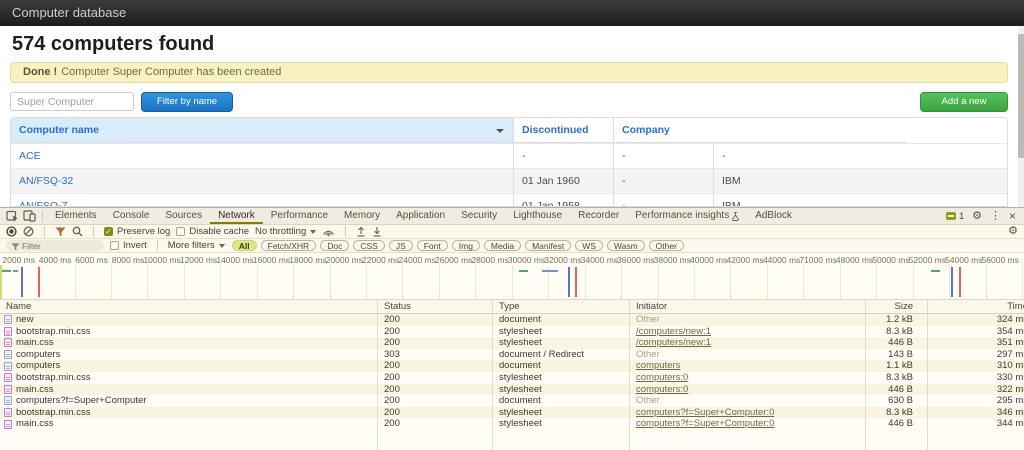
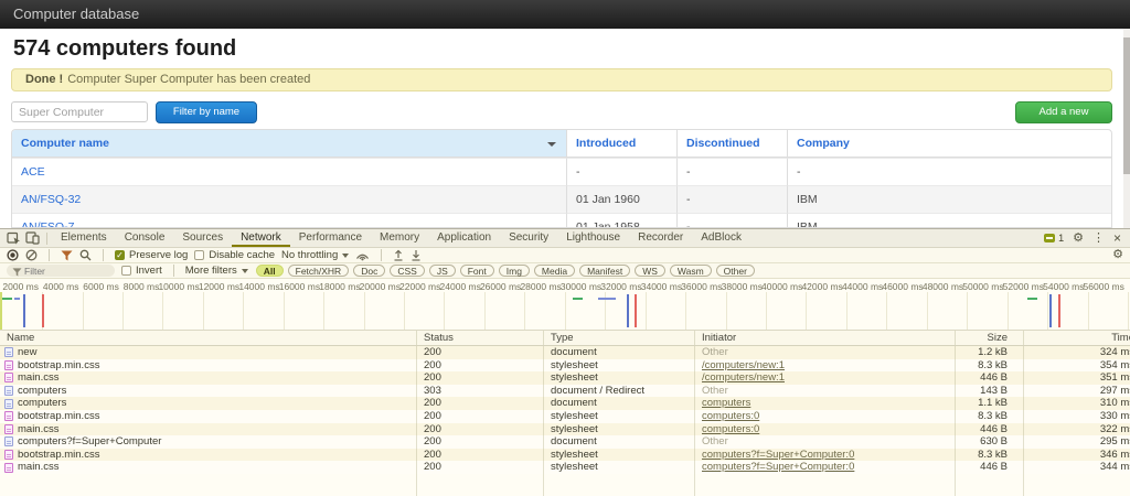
  Computer database
  574 computers found
  Done ! Computer Super Computer has been created
  Super Computer
  Filter by name
  Computer name
+ Introduced
  Discontinued
  Company
  ACE
  -
  -
  -
  AN/FSQ-32
  01 Jan 1960
  -
  IBM
  Elements
  Console
  Sources
  Network
  Performance
  Memory
  Application
  Security
  Lighthouse
  Recorder
- Performance insights
  AdBlock
  1
  ⚙
  ⋮
  ×
  ✓
  Preserve log
  Disable cache
  No throttling
  ⚙
  Filter
  Invert
  More filters
  All
  Fetch/XHR
  Doc
  CSS
  JS
  Font
  Img
  Media
  Manifest
  WS
  Wasm
  Other
  2000 ms
  4000 ms
  6000 ms
  8000 ms
  10000 ms
  12000 ms
  14000 ms
  16000 ms
  18000 ms
  20000 ms
  22000 ms
  24000 ms
  26000 ms
  28000 ms
  30000 ms
  32000 ms
  34000 ms
  36000 ms
  38000 ms
  40000 ms
  42000 ms
  44000 ms
- 71000 ms
+ 46000 ms
  48000 ms
  50000 ms
  52000 ms
  54000 ms
  56000 ms
  Name
  Status
  Type
  Initiator
  Size
  Tim
  new
  200
  document
  Other
  1.2 kB
  324 m
  bootstrap.min.css
  200
  stylesheet
  /computers/new:1
  8.3 kB
  354 m
  main.css
  200
  stylesheet
  /computers/new:1
  446 B
  351 m
  computers
  303
  document / Redirect
  Other
  143 B
  297 m
  computers
  200
  document
  computers
  1.1 kB
  310 m
  bootstrap.min.css
  200
  stylesheet
  computers:0
  8.3 kB
  330 m
  main.css
  200
  stylesheet
  computers:0
  446 B
  322 m
  computers?f=Super+Computer
  200
  document
  Other
  630 B
  295 m
  bootstrap.min.css
  200
  stylesheet
  computers?f=Super+Computer:0
  8.3 kB
  346 m
  main.css
  200
  stylesheet
  computers?f=Super+Computer:0
  446 B
  344 m
